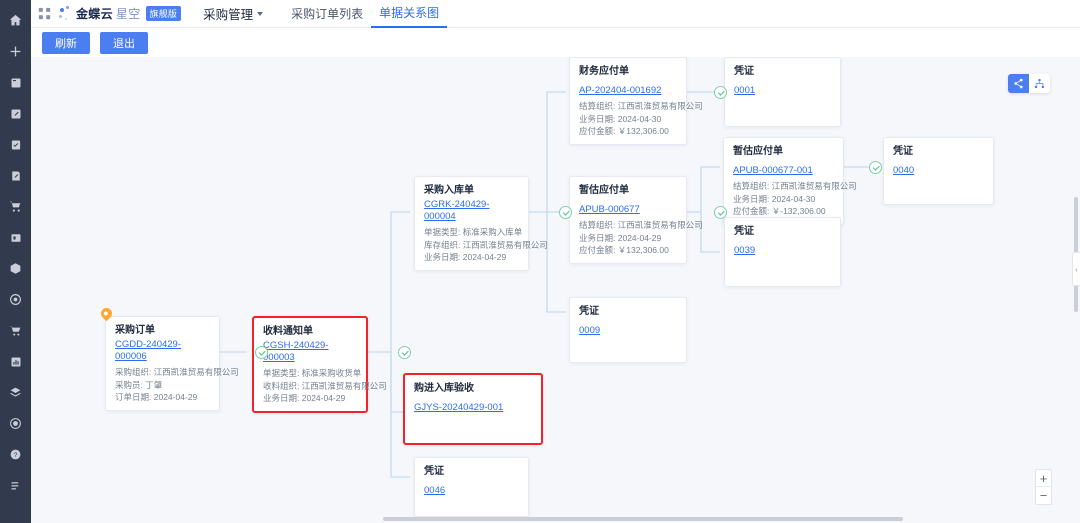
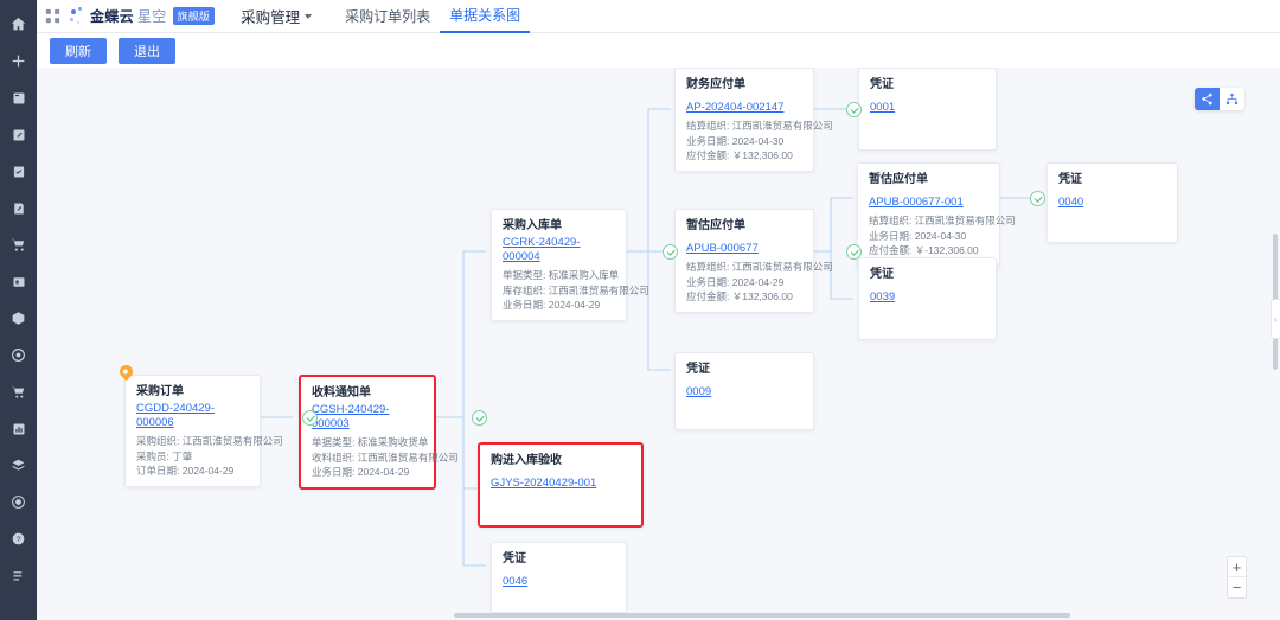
  金蝶云
  星空
  旗舰版
  采购管理
  采购订单列表
  单据关系图
  刷新
  退出
  采购订单
  CGDD-240429-000006
  采购组织: 江西凯淮贸易有限公司
  采购员: 丁肇
  订单日期: 2024-04-29
  收料通知单
  CGSH-240429-00003
  单据类型: 标准采购收货单
  收料组织: 江西凯淮贸易有限公司
  业务日期: 2024-04-29
  采购入库单
  CGRK-240429-000004
  单据类型: 标准采购入库单
  库存组织: 江西凯淮贸易有限公司
  业务日期: 2024-04-29
  财务应付单
- AP-202404-001692
+ AP-202404-002147
  结算组织: 江西凯淮贸易有限公司
  业务日期: 2024-04-30
  应付金额: ￥132,306.00
  暂估应付单
  APUB-000677
  结算组织: 江西凯淮贸易有限公司
  业务日期: 2024-04-29
  应付金额: ￥132,306.00
  暂估应付单
  APUB-000677-001
  结算组织: 江西凯淮贸易有限公司
  业务日期: 2024-04-30
  应付金额: ￥-132,306.00
  购进入库验收
  GJYS-20240429-001
  凭证
  0001
  凭证
  0040
  凭证
  0039
  凭证
  0009
  凭证
  0046
  +
  −
  ‹
